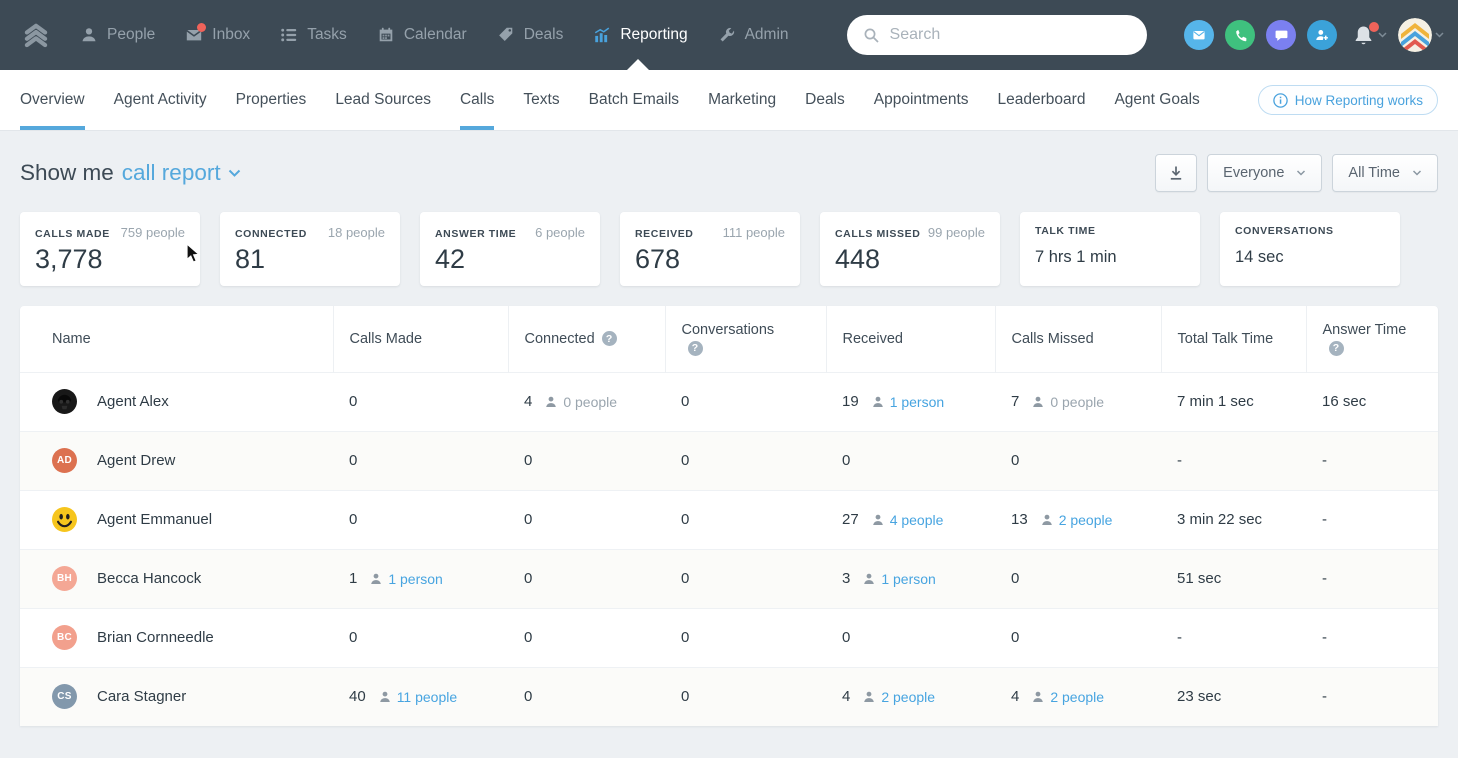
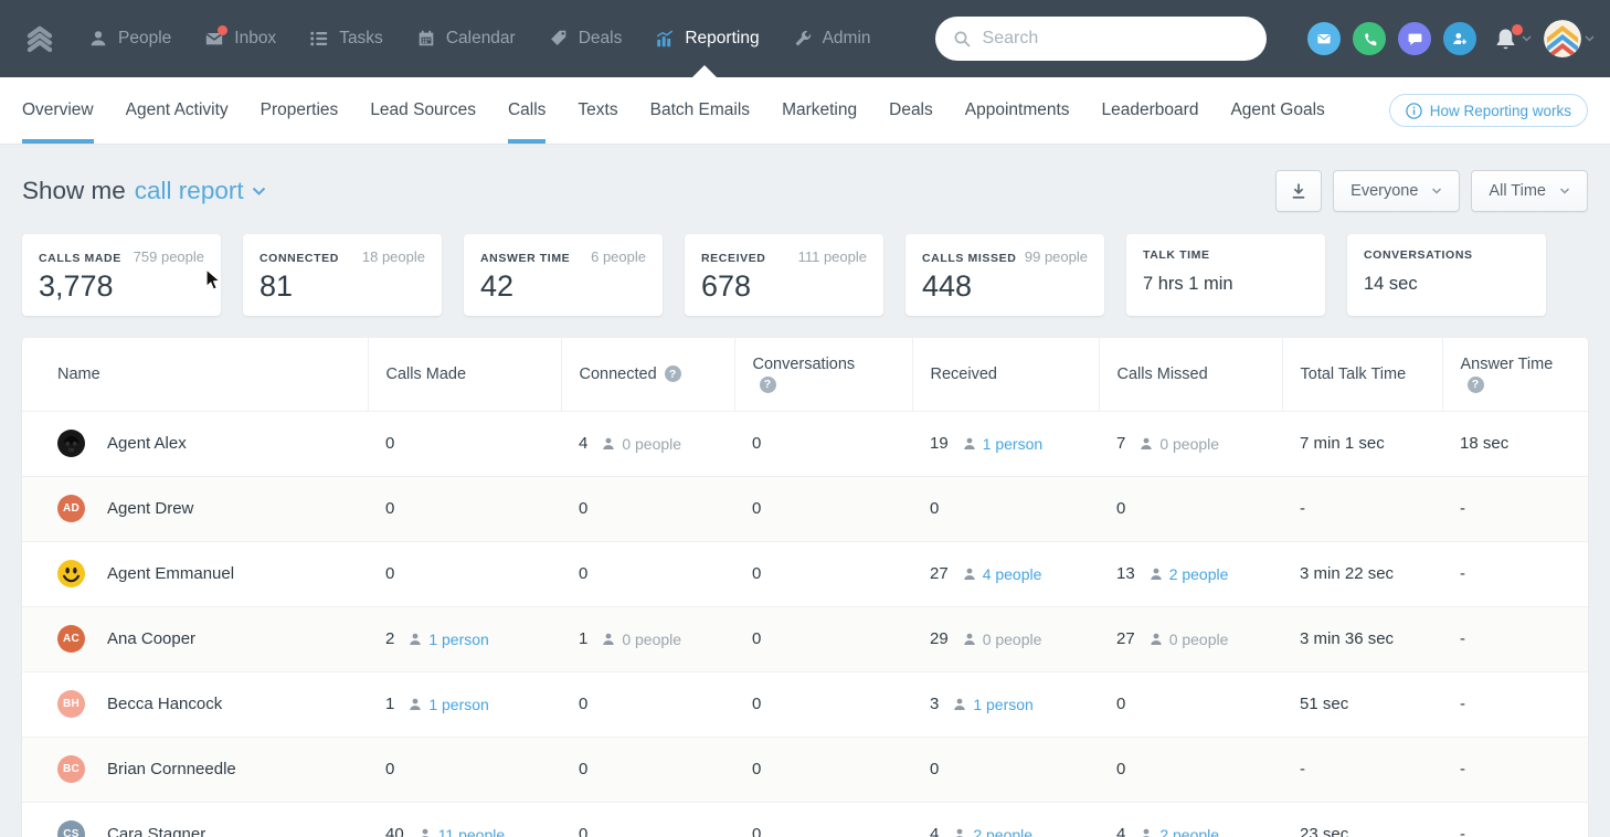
  People
  Inbox
  Tasks
  Calendar
  Deals
  Reporting
  Admin
  Search
  Overview
  Agent Activity
  Properties
  Lead Sources
  Calls
  Texts
  Batch Emails
  Marketing
  Deals
  Appointments
  Leaderboard
  Agent Goals
  How Reporting works
  Show me
  call report
  Everyone
  All Time
  CALLS MADE
  759 people
  3,778
  CONNECTED
  18 people
  81
  ANSWER TIME
  6 people
  42
  RECEIVED
  111 people
  678
  CALLS MISSED
  99 people
  448
  TALK TIME
  7 hrs 1 min
  CONVERSATIONS
  14 sec
  Name	Calls Made	Connected ?	Conversations?	Received	Calls Missed	Total Talk Time	Answer Time?
- Agent Alex	0	4 0 people	0	19 1 person	7 0 people	7 min 1 sec	16 sec
+ Agent Alex	0	4 0 people	0	19 1 person	7 0 people	7 min 1 sec	18 sec
  AD Agent Drew	0	0	0	0	0	-	-
  Agent Emmanuel	0	0	0	27 4 people	13 2 people	3 min 22 sec	-
+ AC Ana Cooper	2 1 person	1 0 people	0	29 0 people	27 0 people	3 min 36 sec	-
  BH Becca Hancock	1 1 person	0	0	3 1 person	0	51 sec	-
  BC Brian Cornneedle	0	0	0	0	0	-	-
  CS Cara Stagner	40 11 people	0	0	4 2 people	4 2 people	23 sec	-
